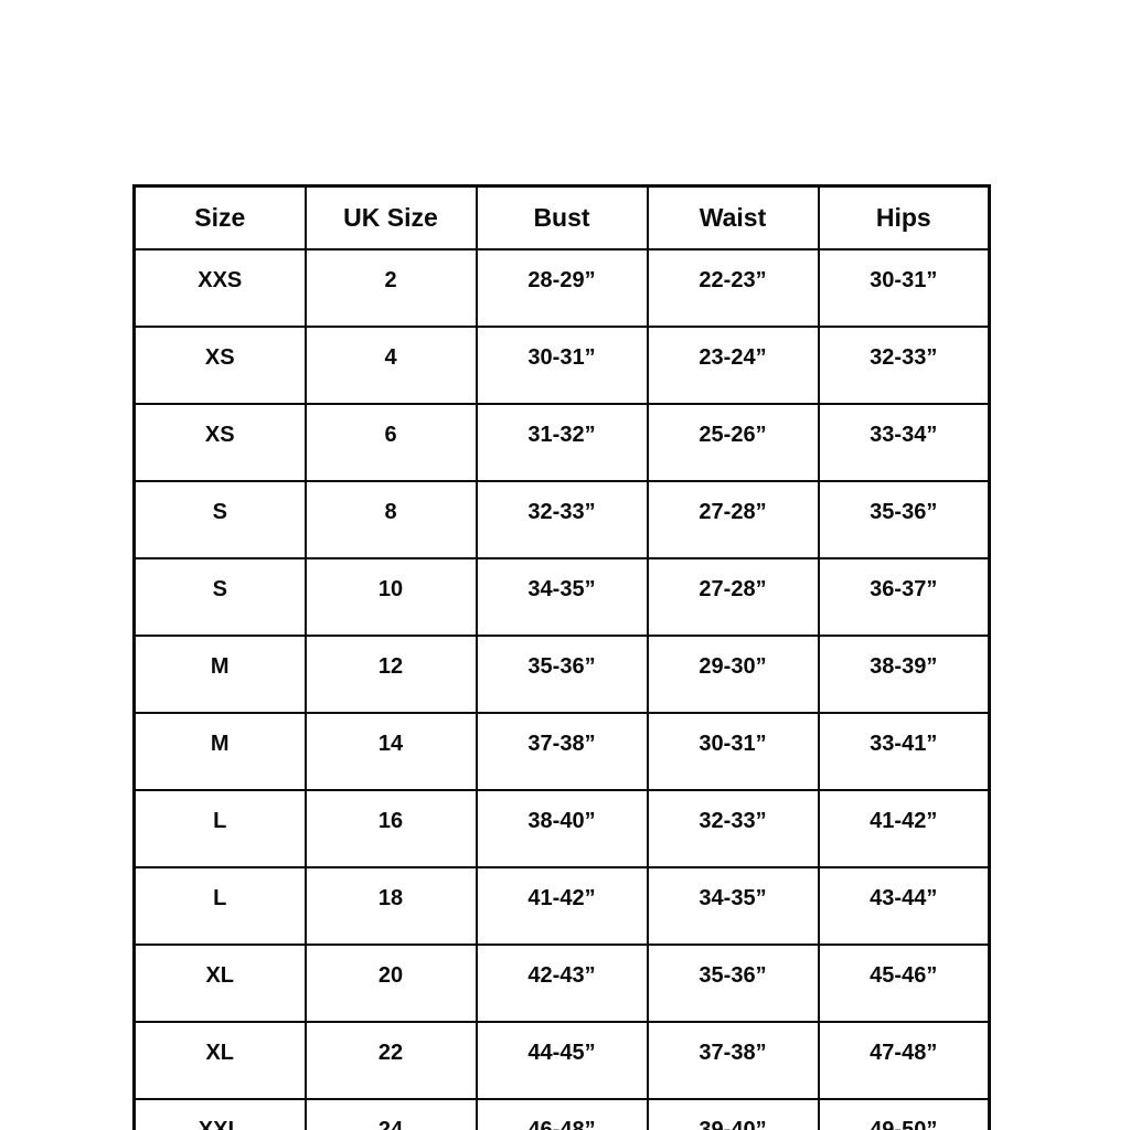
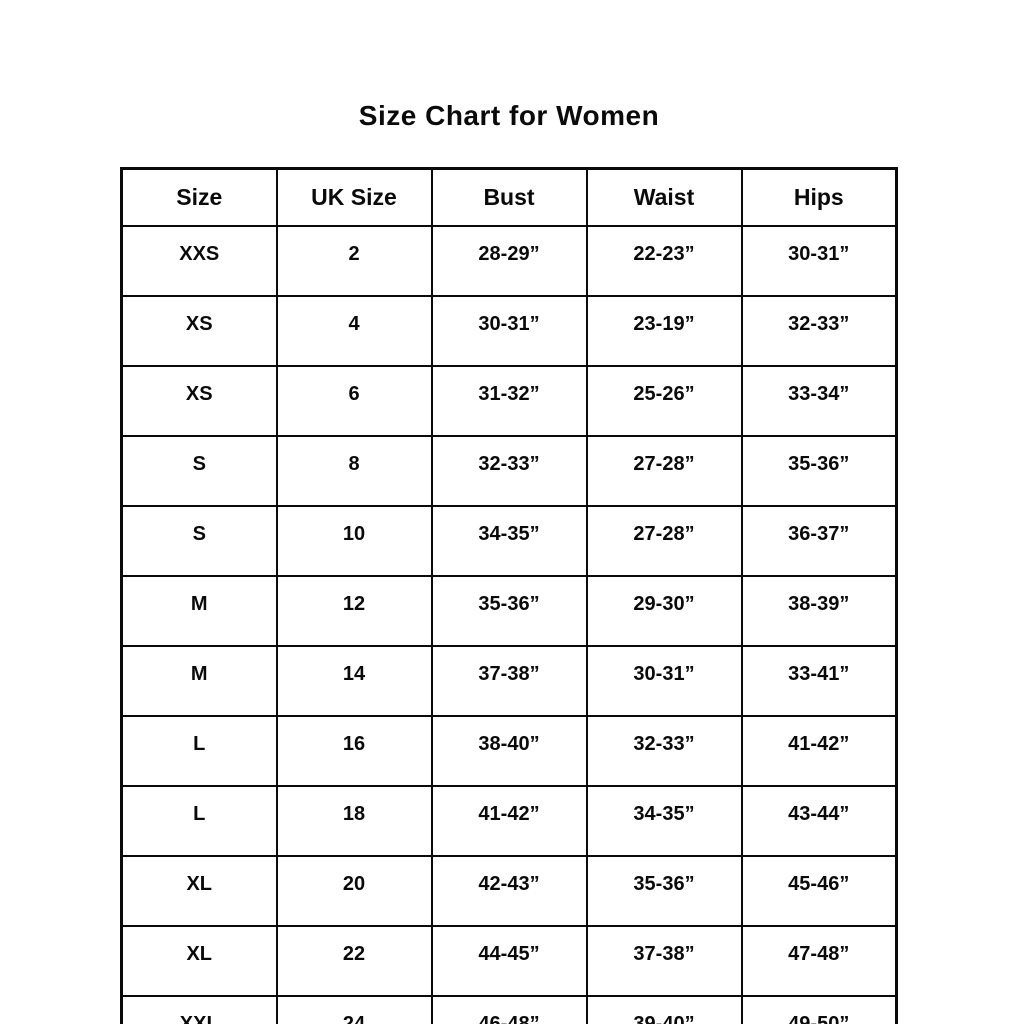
+ Size Chart for Women
  Size	UK Size	Bust	Waist	Hips
  XXS	2	28-29”	22-23”	30-31”
- XS	4	30-31”	23-24”	32-33”
+ XS	4	30-31”	23-19”	32-33”
  XS	6	31-32”	25-26”	33-34”
  S	8	32-33”	27-28”	35-36”
  S	10	34-35”	27-28”	36-37”
  M	12	35-36”	29-30”	38-39”
  M	14	37-38”	30-31”	33-41”
  L	16	38-40”	32-33”	41-42”
  L	18	41-42”	34-35”	43-44”
  XL	20	42-43”	35-36”	45-46”
  XL	22	44-45”	37-38”	47-48”
